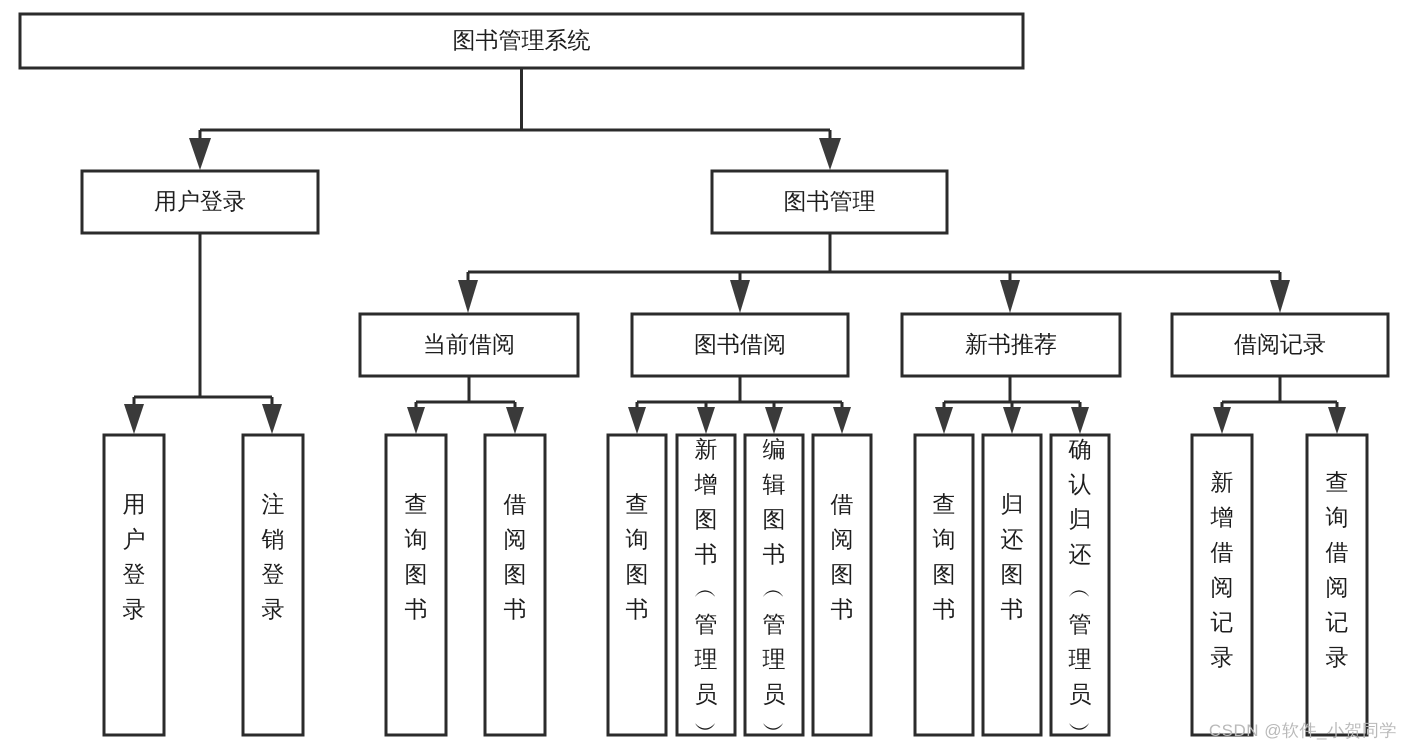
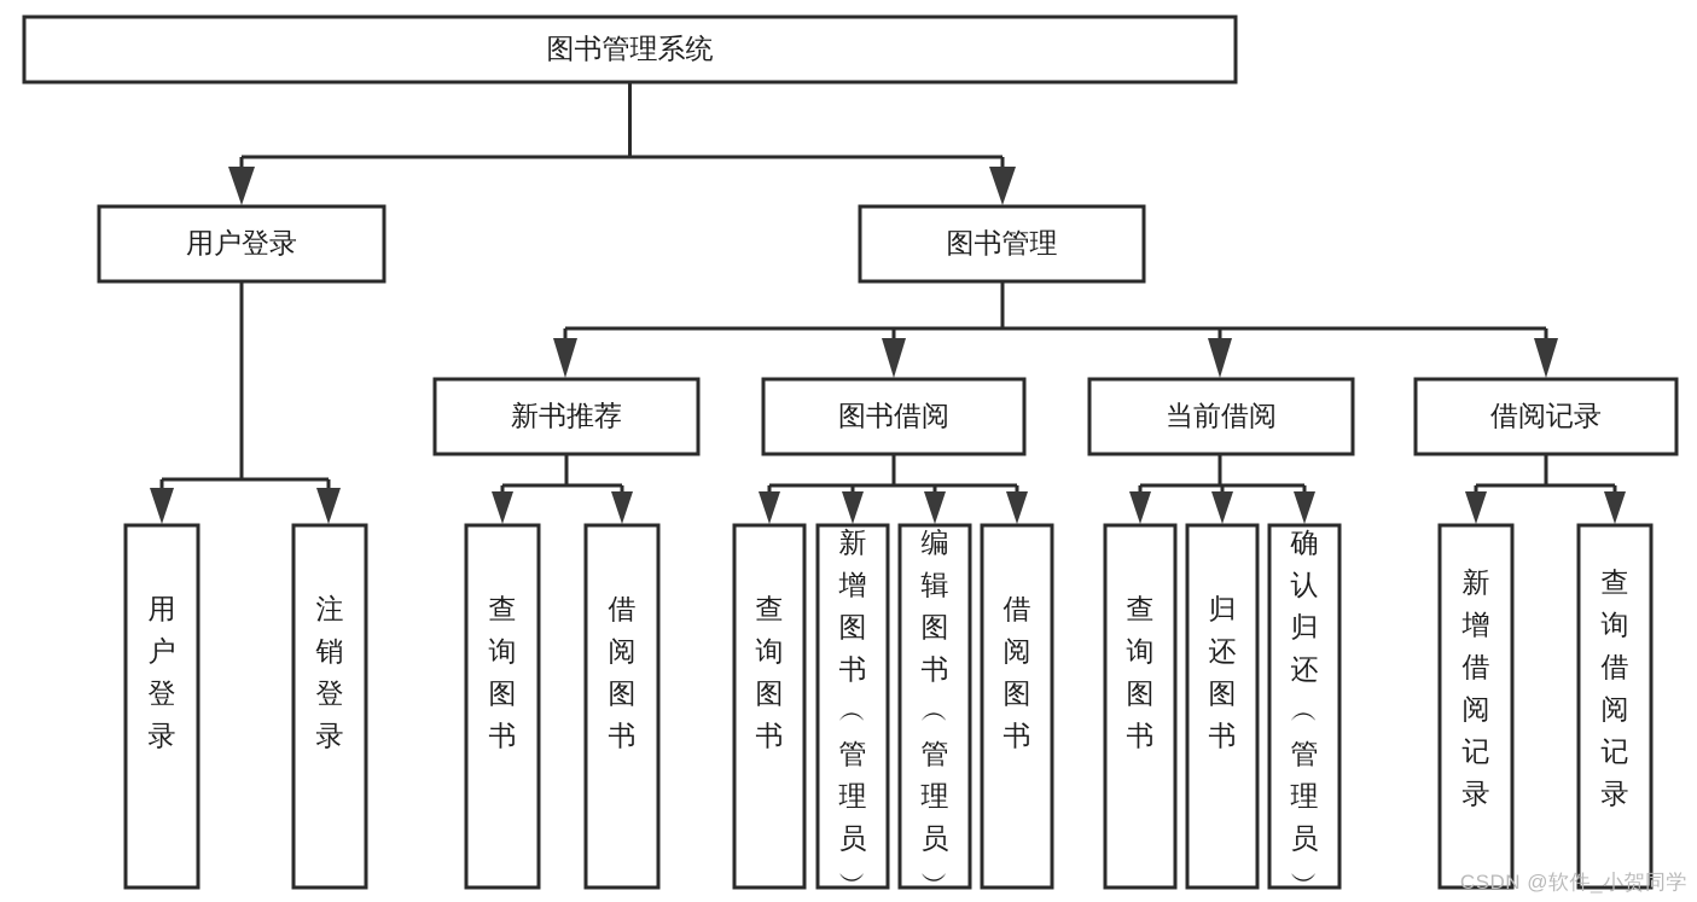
  图书管理系统
  用户登录
  图书管理
- 当前借阅
+ 新书推荐
  图书借阅
- 新书推荐
+ 当前借阅
  借阅记录
  用户登录
  注销登录
  查询图书
  借阅图书
  查询图书
  新增图书 ︵ 管理员 ︶
  编辑图书 ︵ 管理员 ︶
  借阅图书
  查询图书
  归还图书
  确认归还 ︵ 管理员 ︶
  新增借阅记录
  查询借阅记录
  CSDN @软件_小贺同学
